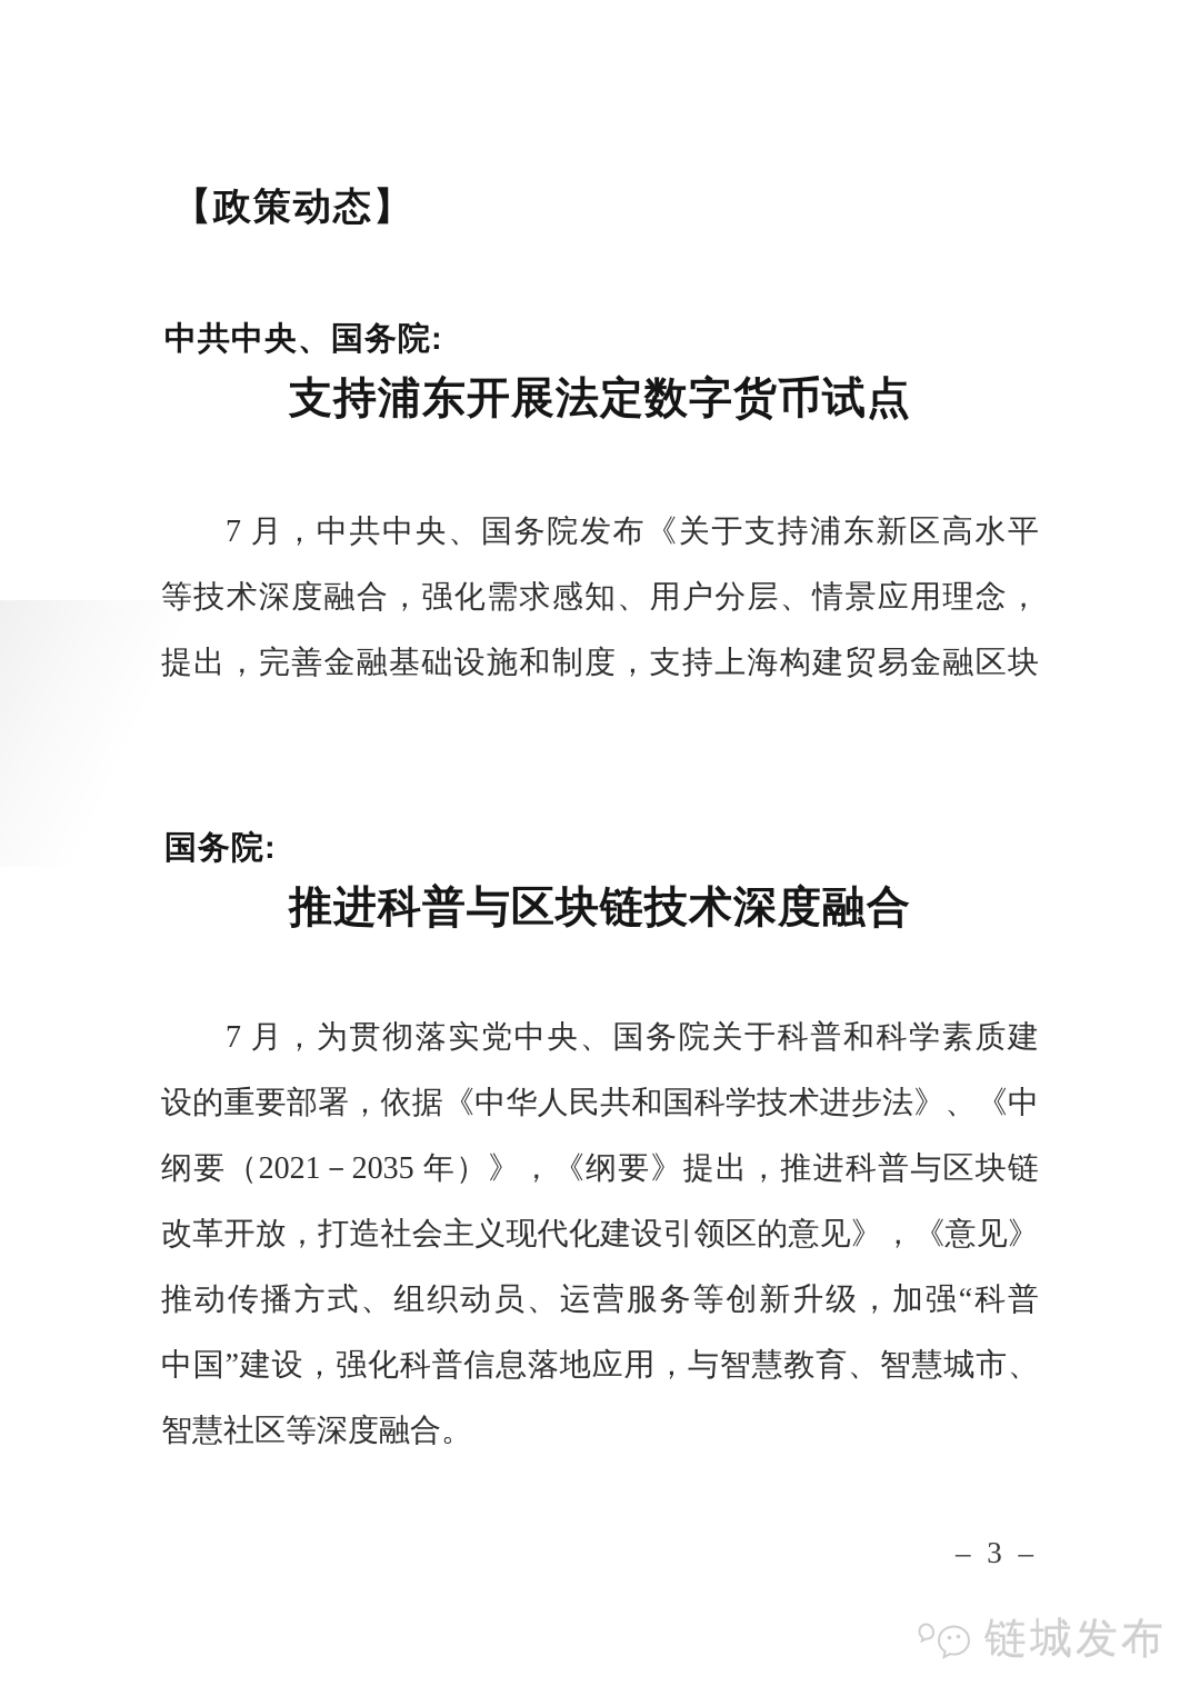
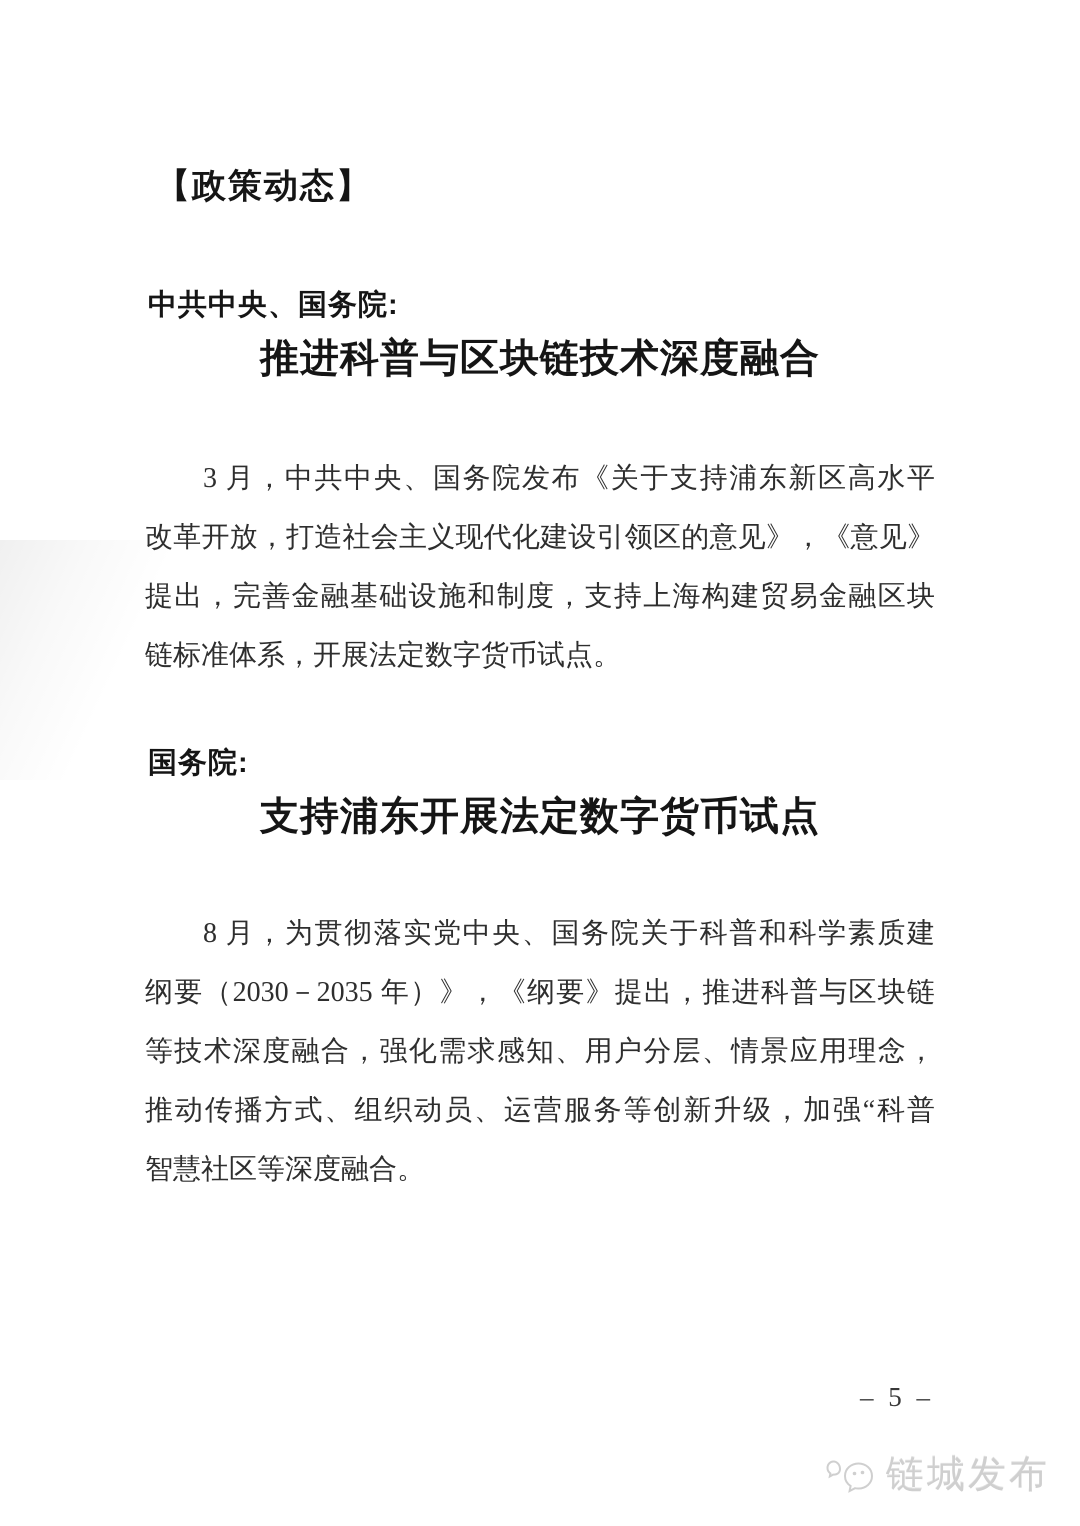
  【政策动态】
  中共中央、国务院:
- 支持浦东开展法定数字货币试点
+ 推进科普与区块链技术深度融合
- 7 月，中共中央、国务院发布《关于支持浦东新区高水平
+ 3 月，中共中央、国务院发布《关于支持浦东新区高水平
- 等技术深度融合，强化需求感知、用户分层、情景应用理念，
+ 改革开放，打造社会主义现代化建设引领区的意见》，《意见》
  提出，完善金融基础设施和制度，支持上海构建贸易金融区块
+ 链标准体系，开展法定数字货币试点。
  国务院:
- 推进科普与区块链技术深度融合
+ 支持浦东开展法定数字货币试点
- 7 月，为贯彻落实党中央、国务院关于科普和科学素质建
+ 8 月，为贯彻落实党中央、国务院关于科普和科学素质建
- 设的重要部署，依据《中华人民共和国科学技术进步法》、《中
- 纲要（2021－2035 年）》，《纲要》提出，推进科普与区块链
+ 纲要（2030－2035 年）》，《纲要》提出，推进科普与区块链
- 改革开放，打造社会主义现代化建设引领区的意见》，《意见》
+ 等技术深度融合，强化需求感知、用户分层、情景应用理念，
  推动传播方式、组织动员、运营服务等创新升级，加强“科普
- 中国”建设，强化科普信息落地应用，与智慧教育、智慧城市、
  智慧社区等深度融合。
- – 3 –
+ – 5 –
  链城发布
